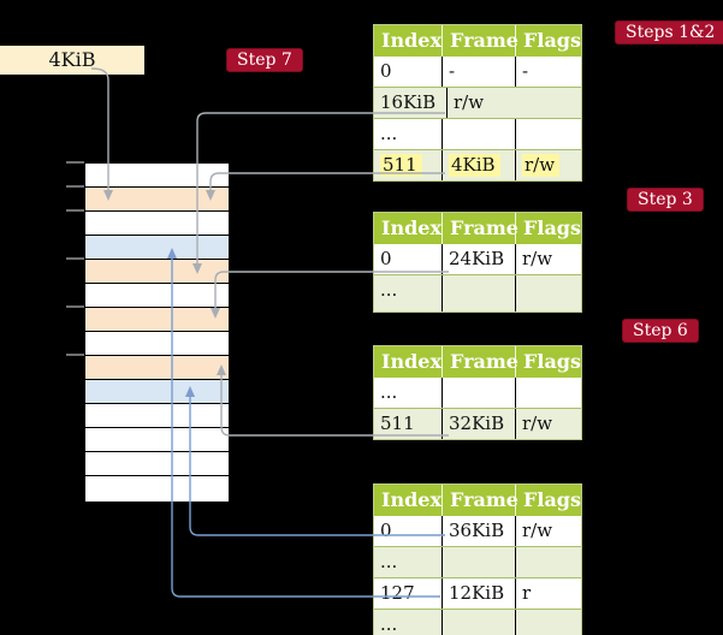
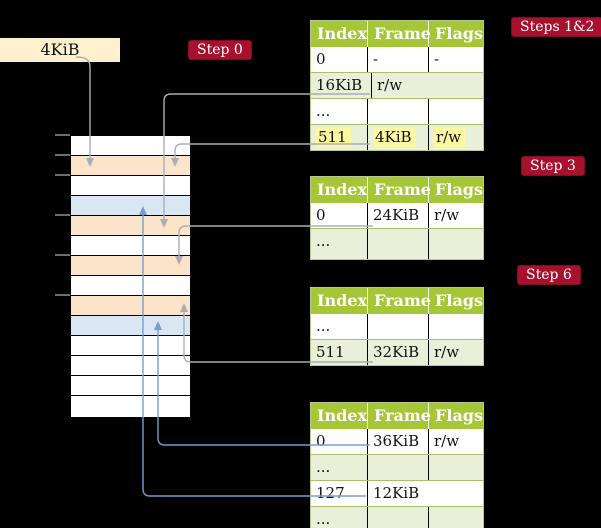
  4KiB
- Step 7
+ Step 0
  Steps 1&2
  Step 3
  Step 6
  Index
  Frame
  Flags
  0
  -
  -
  16KiB
  r/w
  ...
  511
  4KiB
  r/w
  Index
  Frame
  Flags
  0
  24KiB
  r/w
  ...
  Index
  Frame
  Flags
  ...
  511
  32KiB
  r/w
  Index
  Frame
  Flags
  0
  36KiB
  r/w
  ...
  127
  12KiB
- r
  ...
